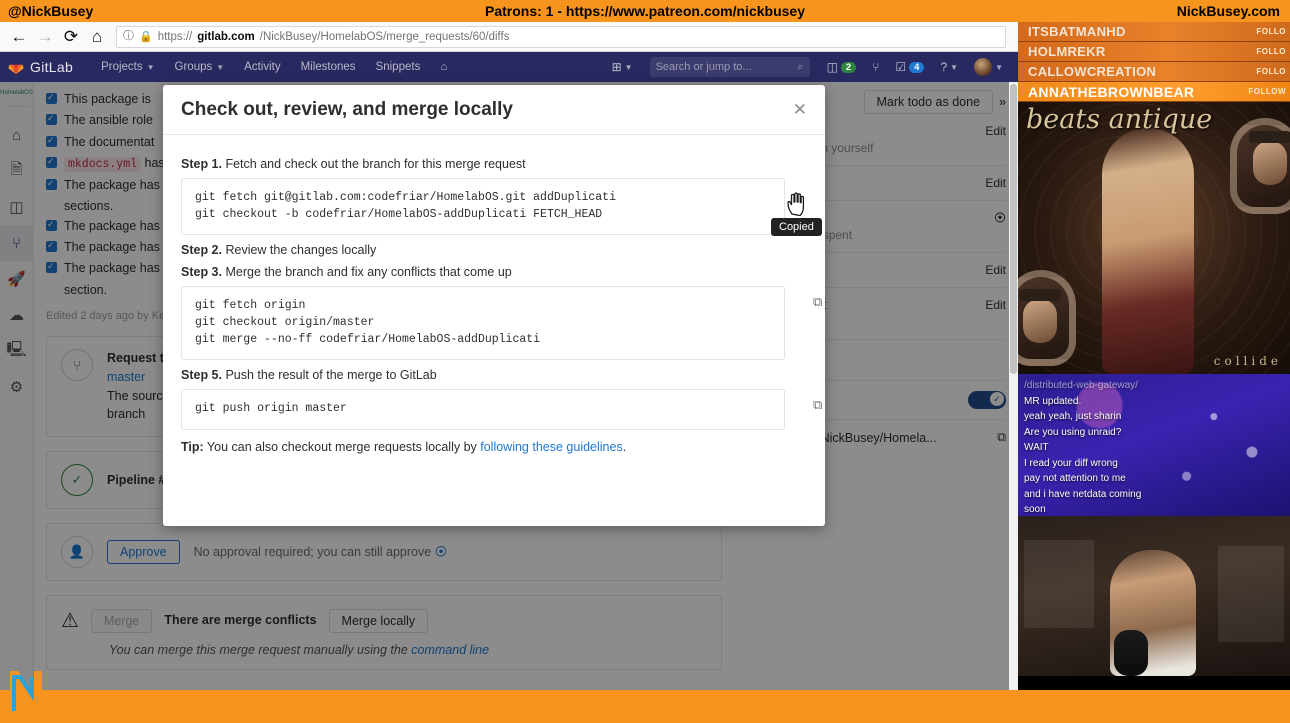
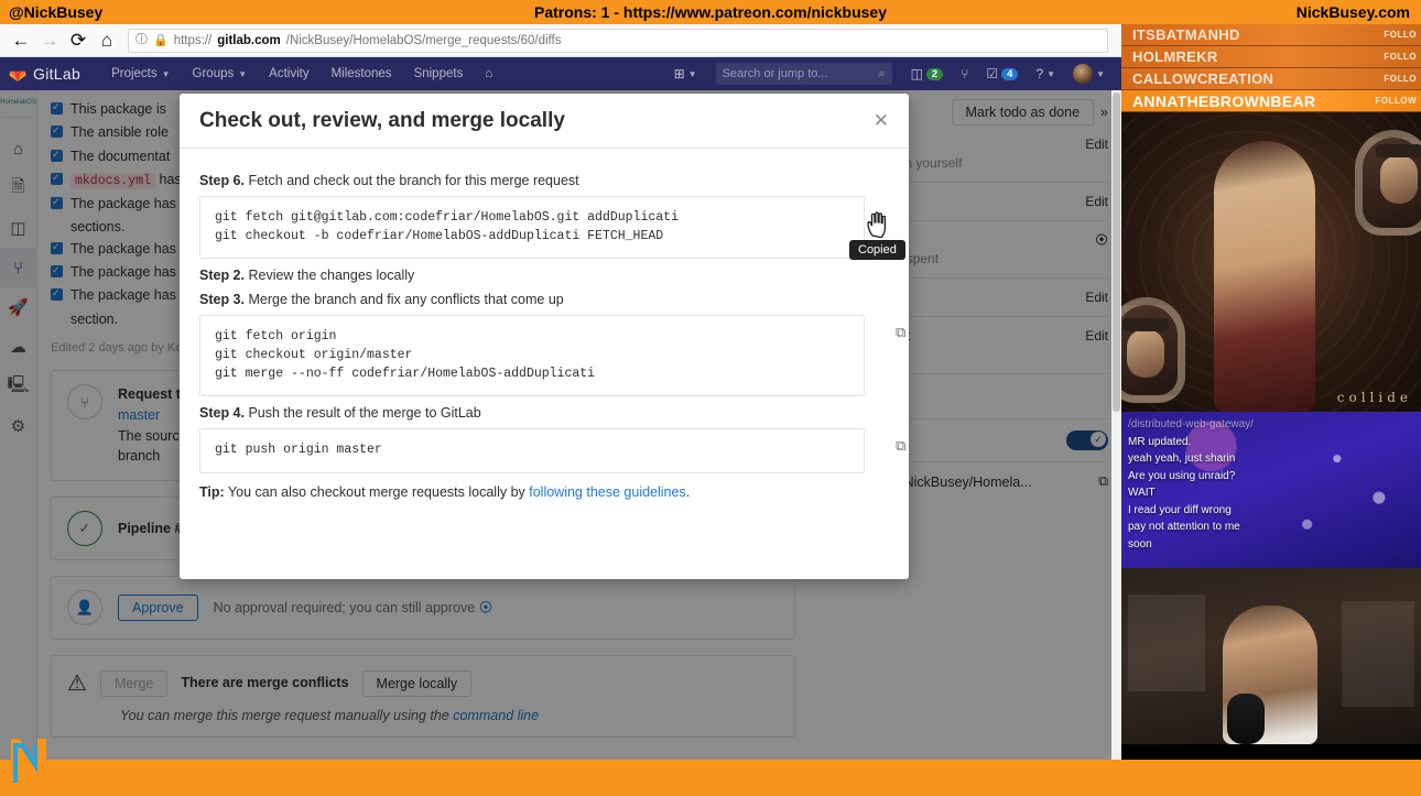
  @NickBusey
  Patrons: 1 - https://www.patreon.com/nickbusey
  NickBusey.com
  ←
  →
  ⟳
  ⌂
  ⓘ
  🔒
  https://
  gitlab.com
  /NickBusey/HomelabOS/merge_requests/60/diffs
  GitLab
  Projects
  ▼
  Groups
  ▼
  Activity
  Milestones
  Snippets
  ⌂
  ⊞
  ▼
  Search or jump to...
  ⌕
  ◫
  2
  ⑂
  ☑
  4
  ?
  ▼
  ▼
  ⌂
  🗎
  ◫
  ⑂
  🚀
  ☁
  🖳
  ⚙
  This package is
  The ansible role
  The documentat
  mkdocs.yml has
  The package has
  sections.
  The package has
  The package has
  The package has
  section.
  Edited 2 days ago by K
  ⑂
  Request t
  master
  The sourc
  branch
  ✓
  Pipeline #
  👤
  Approve
  No approval required; you can still approve ⦿
  ⚠
  Merge
  There are merge conflicts
  Merge locally
  You can merge this merge request manually using the command line
  Mark todo as done
  »
  Edit
  Edit
  ⦿
  Edit
  Edit
  ⧉
  Check out, review, and merge locally
  ✕
- Step 1. Fetch and check out the branch for this merge request
+ Step 6. Fetch and check out the branch for this merge request
  git fetch git@gitlab.com:codefriar/HomelabOS.git addDuplicati
  git checkout -b codefriar/HomelabOS-addDuplicati FETCH_HEAD
  Step 2. Review the changes locally
  Step 3. Merge the branch and fix any conflicts that come up
  git fetch origin
  git checkout origin/master
  git merge --no-ff codefriar/HomelabOS-addDuplicati
  ⧉
- Step 5. Push the result of the merge to GitLab
+ Step 4. Push the result of the merge to GitLab
  git push origin master
  ⧉
  Tip: You can also checkout merge requests locally by following these guidelines.
  Copied
  ITSBATMANHD
  FOLLO
  HOLMREKR
  FOLLO
  CALLOWCREATION
  FOLLO
  ANNATHEBROWNBEAR
  FOLLOW
- beats antique
  collide
  /distributed-web-gateway/
  MR updated.
  yeah yeah, just sharin
  Are you using unraid?
  WAIT
  I read your diff wrong
  pay not attention to me
- and i have netdata coming
  soon
